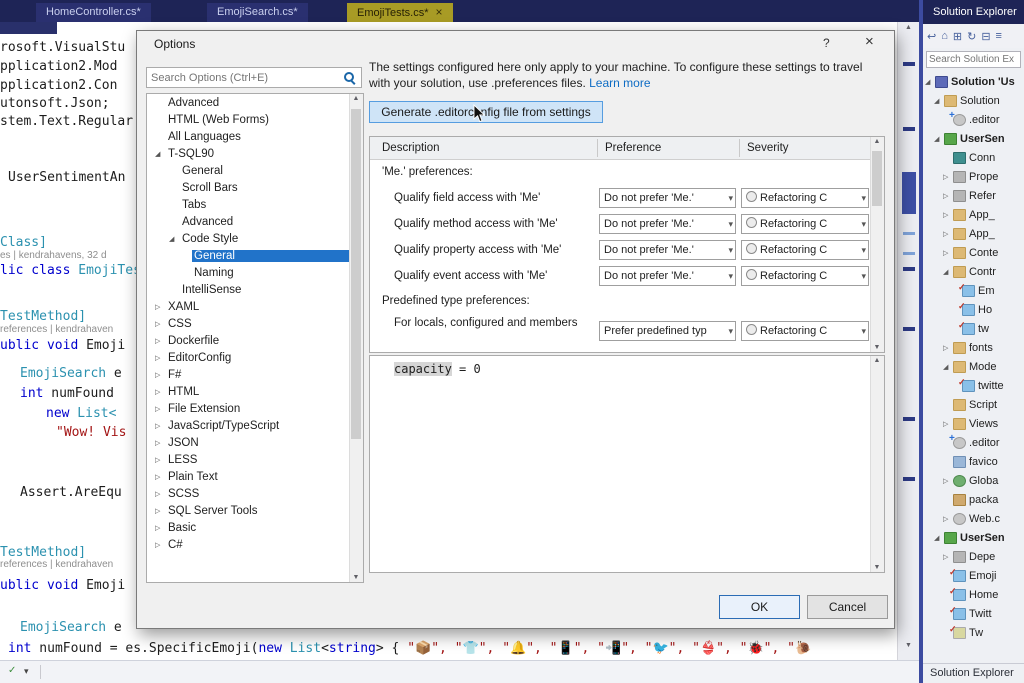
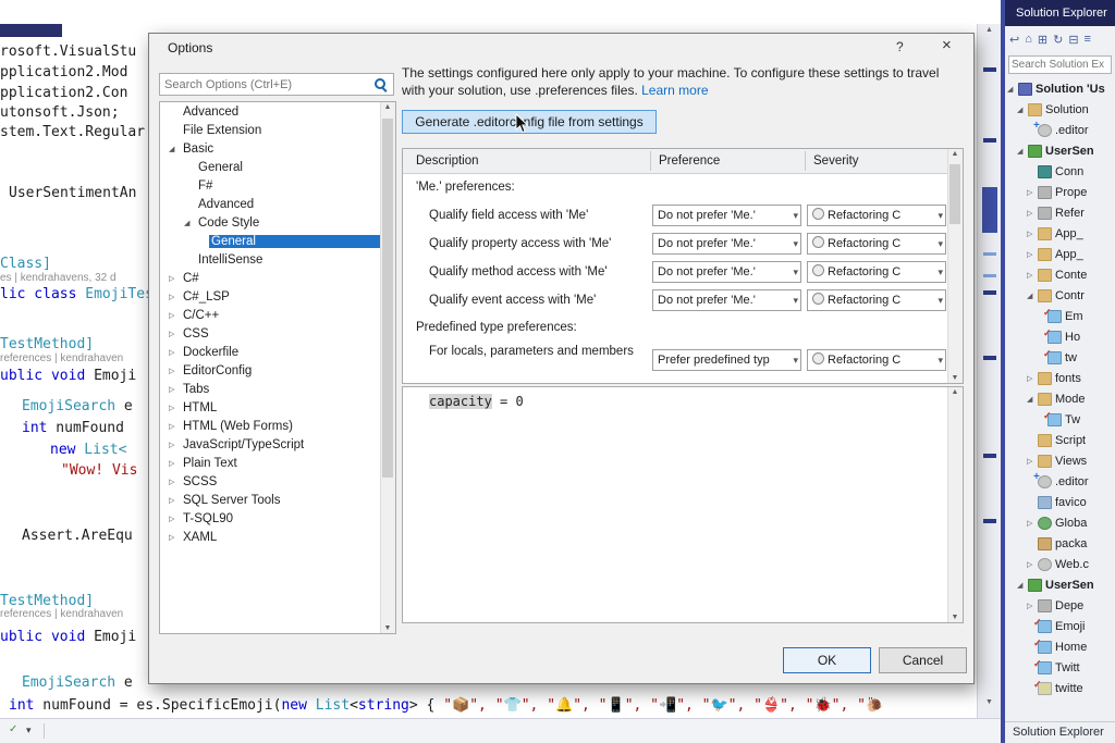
- HomeController.cs*
- EmojiSearch.cs*
- EmojiTests.cs* ×
  rosoft.VisualStu
  pplication2.Mod
  pplication2.Con
  utonsoft.Json;
  stem.Text.Regular
  UserSentimentAn
  Class]
  es | kendrahavens, 32 d
  lic class EmojiTe
  TestMethod]
  references | kendrahaven
  ublic void Emoji
  EmojiSearch e
  int numFound
  new List<
  "Wow! Vis
  Assert.AreEqu
  TestMethod]
  references | kendrahaven
  ublic void Emoji
  EmojiSearch e
  int numFound = es.SpecificEmoji(new List<string> { "📦", "👕", "🔔", "📱", "📲", "🐦", "👙", "🐞", "🐌
  ✓
  ▾
  Solution Explorer
  ↩
  ⌂
  ⊞
  ↻
  ⊟
  ≡
  Search Solution Ex
  Solution 'Us
  Solution
  +
  .editor
  UserSen
  Conn
  Prope
  Refer
  App_
  App_
  Conte
  Contr
  ✓
  Em
  ✓
  Ho
  ✓
  tw
  fonts
  Mode
  ✓
- twitte
+ Tw
  Script
  Views
  +
  .editor
  favico
  Globa
  packa
  Web.c
  UserSen
  Depe
  ✓
  Emoji
  ✓
  Home
  ✓
  Twitt
  ✓
- Tw
+ twitte
  Solution Explorer
  Options
  ?
  ×
  Search Options (Ctrl+E)
  Advanced
- HTML (Web Forms)
+ File Extension
- All Languages
- T-SQL90
+ Basic
  General
- Scroll Bars
- Tabs
+ F#
  Advanced
  Code Style
  General
- Naming
  IntelliSense
- XAML
+ C#
+ C#_LSP
+ C/C++
  CSS
  Dockerfile
  EditorConfig
- F#
+ Tabs
  HTML
- File Extension
+ HTML (Web Forms)
  JavaScript/TypeScript
- JSON
- LESS
  Plain Text
  SCSS
  SQL Server Tools
- Basic
+ T-SQL90
- C#
+ XAML
  The settings configured here only apply to your machine. To configure these settings to travel with your solution, use .preferences files. Learn more
  Generate .editorcnfig file from settings
  Description
  Preference
  Severity
  'Me.' preferences:
  Qualify field access with 'Me'
  Do not prefer 'Me.'
  ▾
  Refactoring C
  ▾
- Qualify method access with 'Me'
+ Qualify property access with 'Me'
  Do not prefer 'Me.'
  ▾
  Refactoring C
  ▾
- Qualify property access with 'Me'
+ Qualify method access with 'Me'
  Do not prefer 'Me.'
  ▾
  Refactoring C
  ▾
  Qualify event access with 'Me'
  Do not prefer 'Me.'
  ▾
  Refactoring C
  ▾
  Predefined type preferences:
- For locals, configured and members
+ For locals, parameters and members
  Prefer predefined typ
  ▾
  Refactoring C
  ▾
  capacity = 0
  OK
  Cancel
